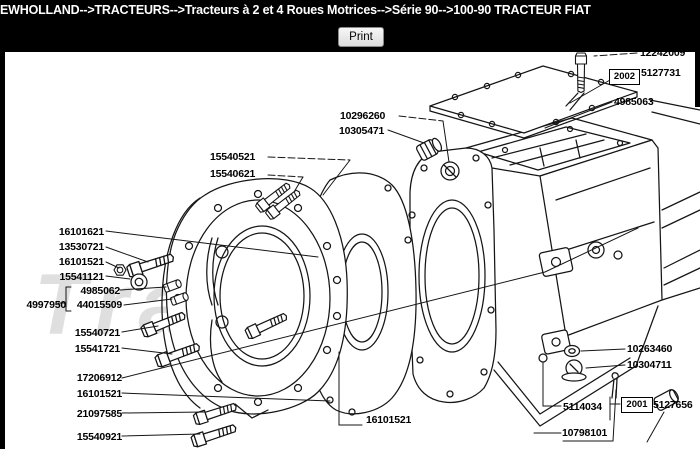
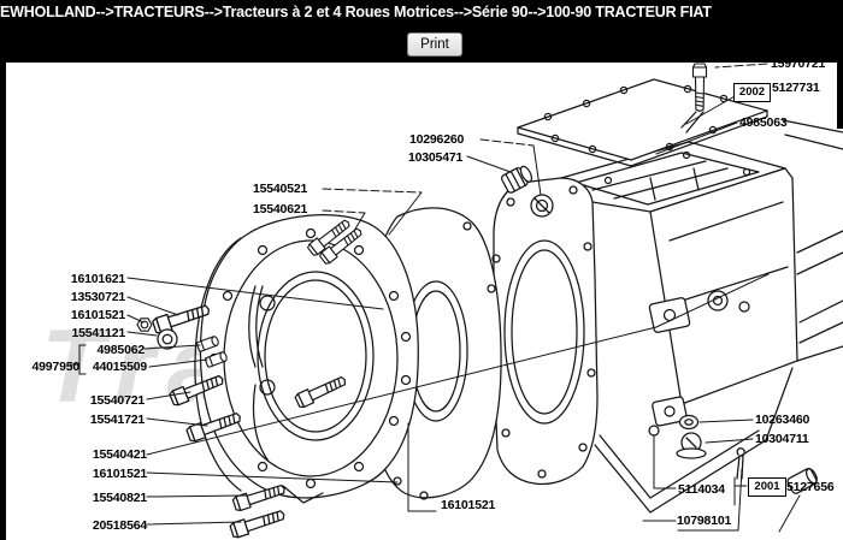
  EWHOLLAND-->TRACTEURS-->Tracteurs à 2 et 4 Roues Motrices-->Série 90-->100-90 TRACTEUR FIAT
  Print
  15540521
  15540621
  16101621
  13530721
  16101521
  15541121
  4985062
  4997950
  44015509
  15540721
  15541721
- 17206912
+ 15540421
  16101521
- 21097585
+ 15540821
- 15540921
+ 20518564
  10296260
  10305471
- 12242009
+ 15970721
  5127731
  4985063
  10263460
  10304711
  5114034
  5127656
  10798101
  16101521
  2002
  2001
